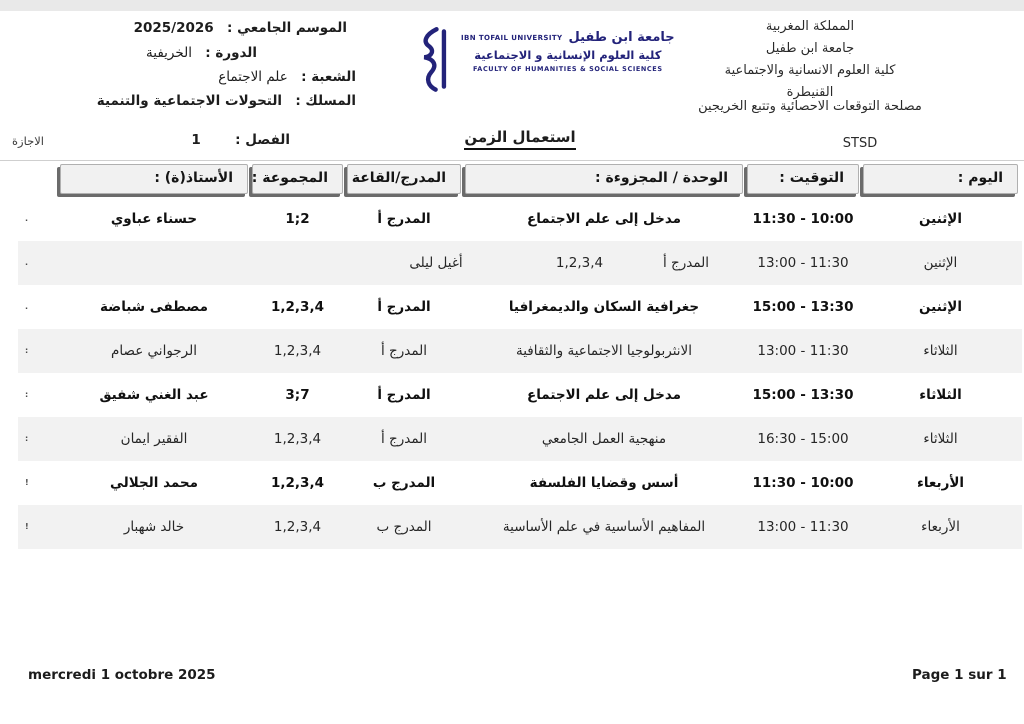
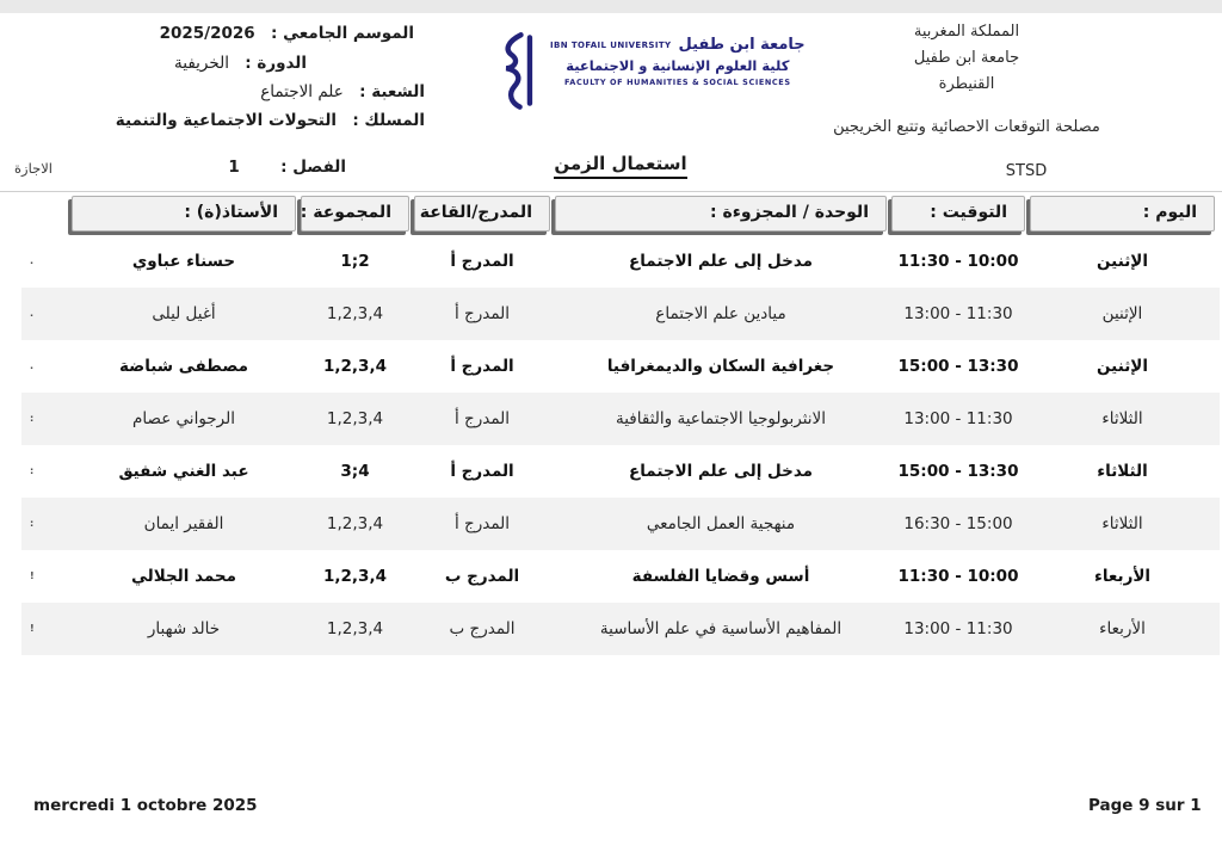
  المملكة المغربية
  جامعة ابن طفيل
- كلية العلوم الانسانية والاجتماعية
  القنيطرة
  مصلحة التوقعات الاحصائية وتتبع الخريجين
  STSD
  IBN TOFAIL UNIVERSITY
  جامعة ابن طفيل
  كلية العلوم الإنسانية و الاجتماعية
  FACULTY OF HUMANITIES & SOCIAL SCIENCES
  الموسم الجامعي : 2025/2026
  الدورة : الخريفية
  الشعبة : علم الاجتماع
  المسلك : التحولات الاجتماعية والتنمية
  الفصل : 1
  الاجازة
  استعمال الزمن
  اليوم :
  التوقيت :
  الوحدة / المجزوءة :
  المدرج/القاعة
  المجموعة :
  الأستاذ(ة) :
  الإثنين
  11:30 - 10:00
  مدخل إلى علم الاجتماع
  المدرج أ
  1;2
  حسناء عباوي
  .
  الإثنين
  13:00 - 11:30
+ ميادين علم الاجتماع
  المدرج أ
  1,2,3,4
  أغيل ليلى
  .
  الإثنين
  15:00 - 13:30
  جغرافية السكان والديمغرافيا
  المدرج أ
  1,2,3,4
  مصطفى شباضة
  .
  الثلاثاء
  13:00 - 11:30
  الانثربولوجيا الاجتماعية والثقافية
  المدرج أ
  1,2,3,4
  الرجواني عصام
  :
  الثلاثاء
  15:00 - 13:30
  مدخل إلى علم الاجتماع
  المدرج أ
- 3;7
+ 3;4
  عبد الغني شفيق
  :
  الثلاثاء
  16:30 - 15:00
  منهجية العمل الجامعي
  المدرج أ
  1,2,3,4
  الفقير ايمان
  :
  الأربعاء
  11:30 - 10:00
  أسس وقضايا الفلسفة
  المدرج ب
  1,2,3,4
  محمد الجلالي
  !
  الأربعاء
  13:00 - 11:30
  المفاهيم الأساسية في علم الأساسية
  المدرج ب
  1,2,3,4
  خالد شهبار
  !
  mercredi 1 octobre 2025
- Page 1 sur 1
+ Page 9 sur 1
